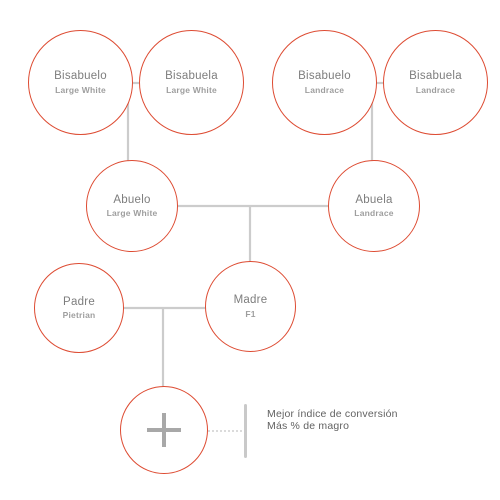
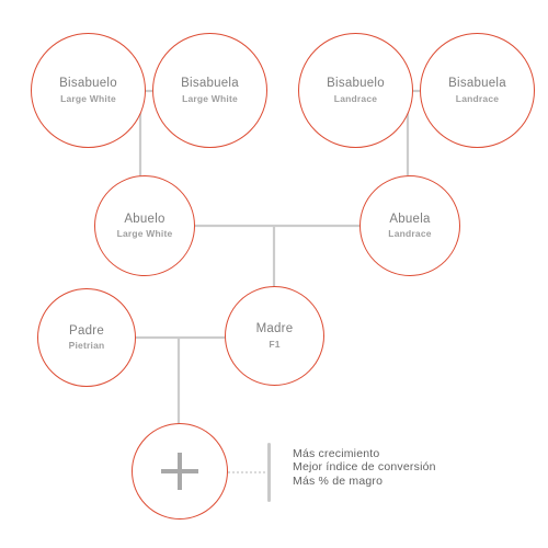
  Bisabuelo
  Large White
  Bisabuela
  Large White
  Bisabuelo
  Landrace
  Bisabuela
  Landrace
  Abuelo
  Large White
  Abuela
  Landrace
  Padre
  Pietrian
  Madre
  F1
+ Más crecimiento
  Mejor índice de conversión
  Más % de magro
